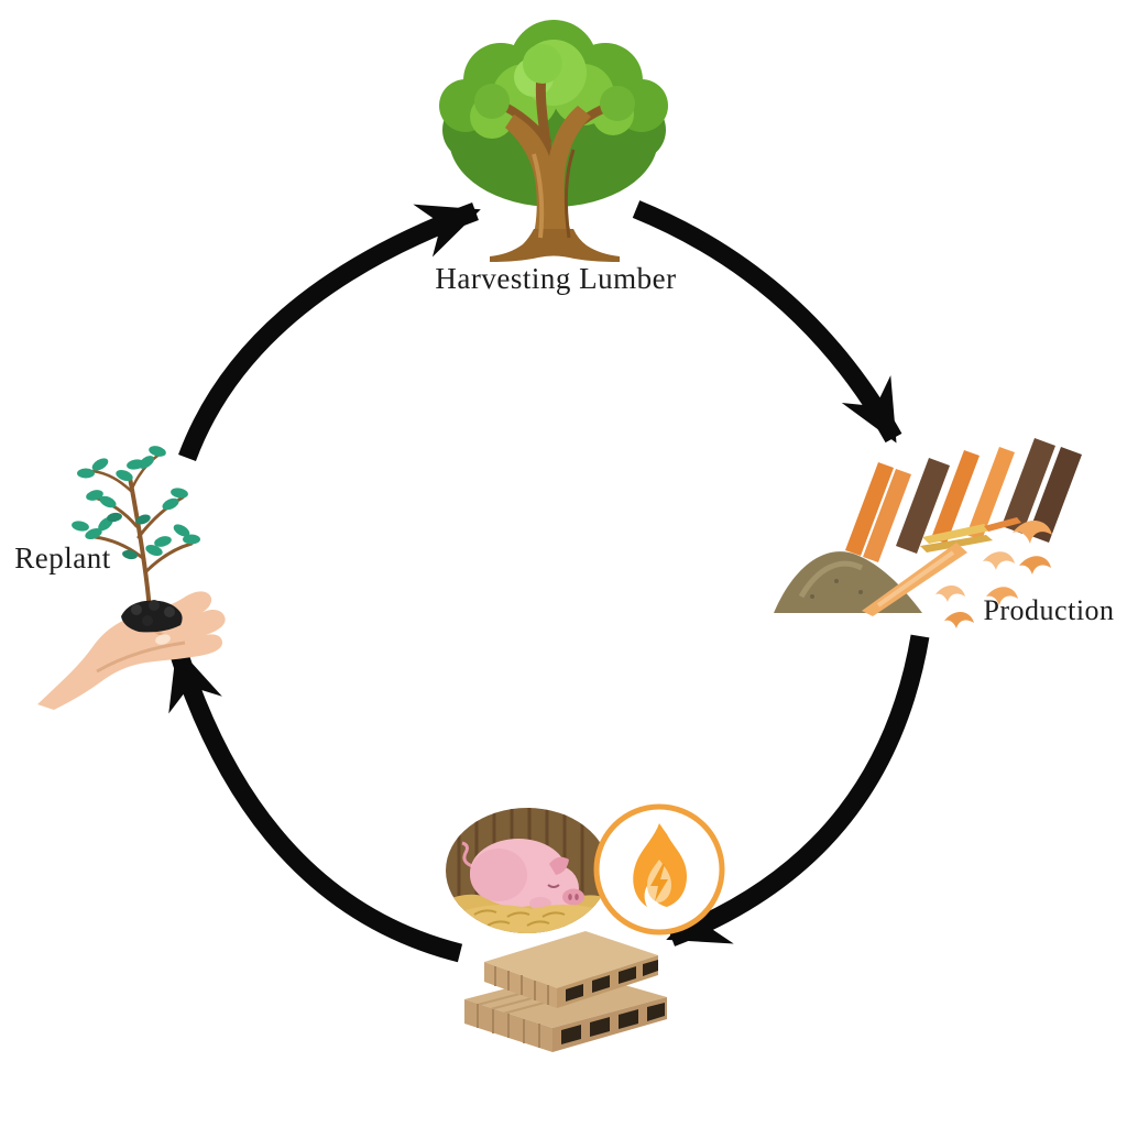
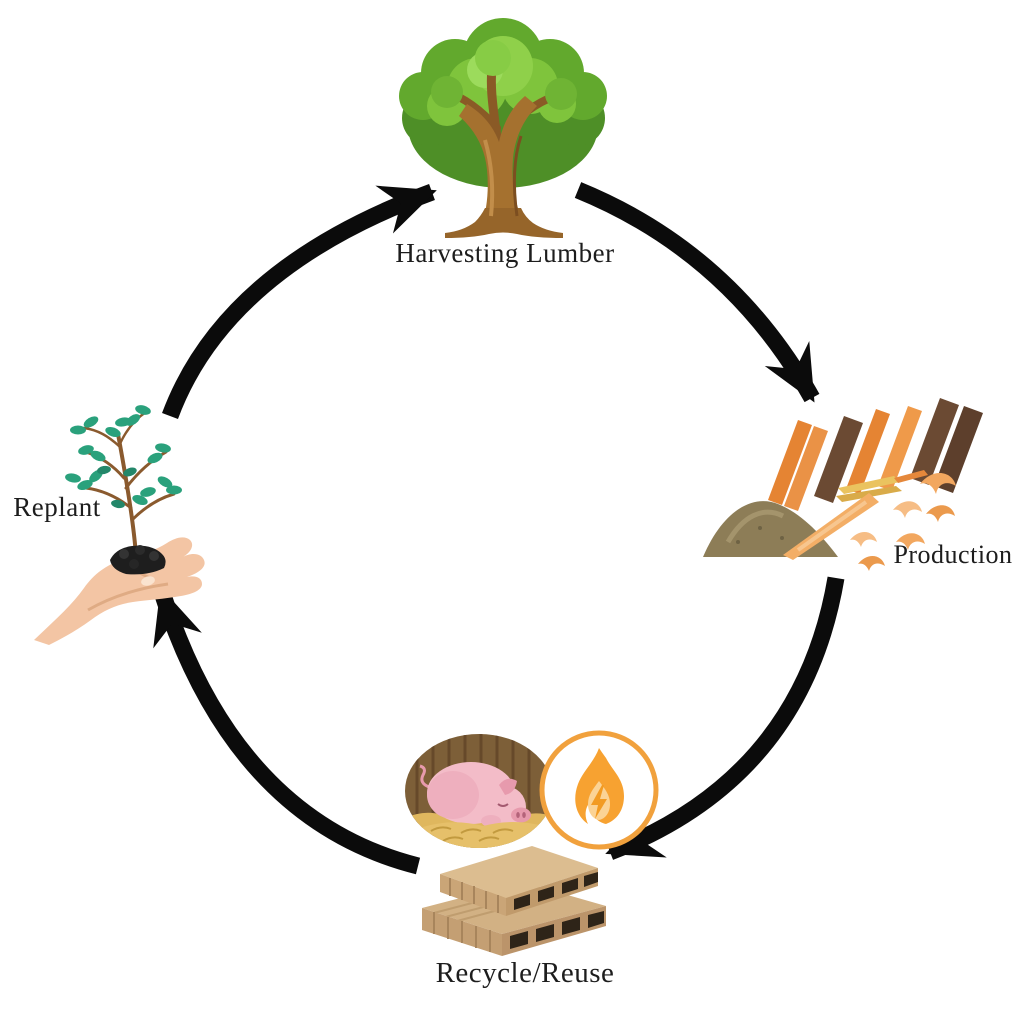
  Harvesting Lumber
  Production
+ Recycle/Reuse
  Replant
